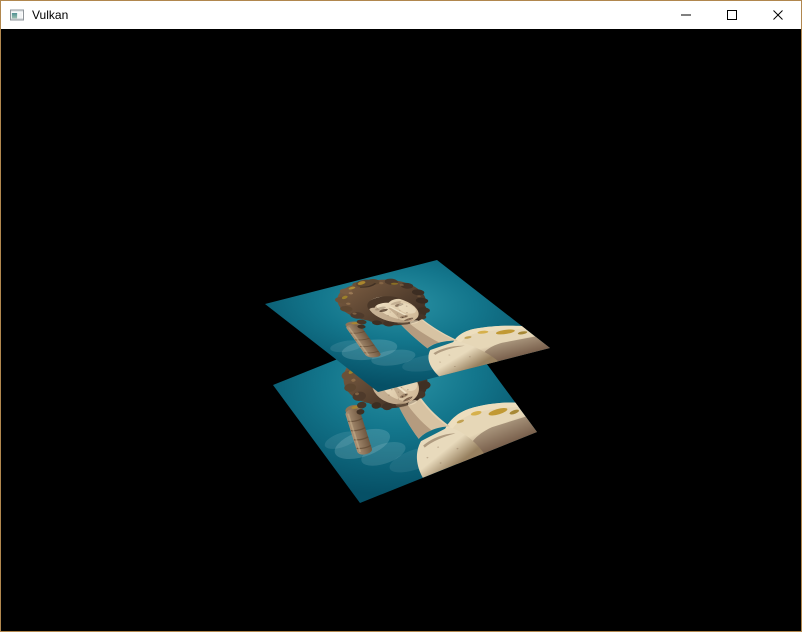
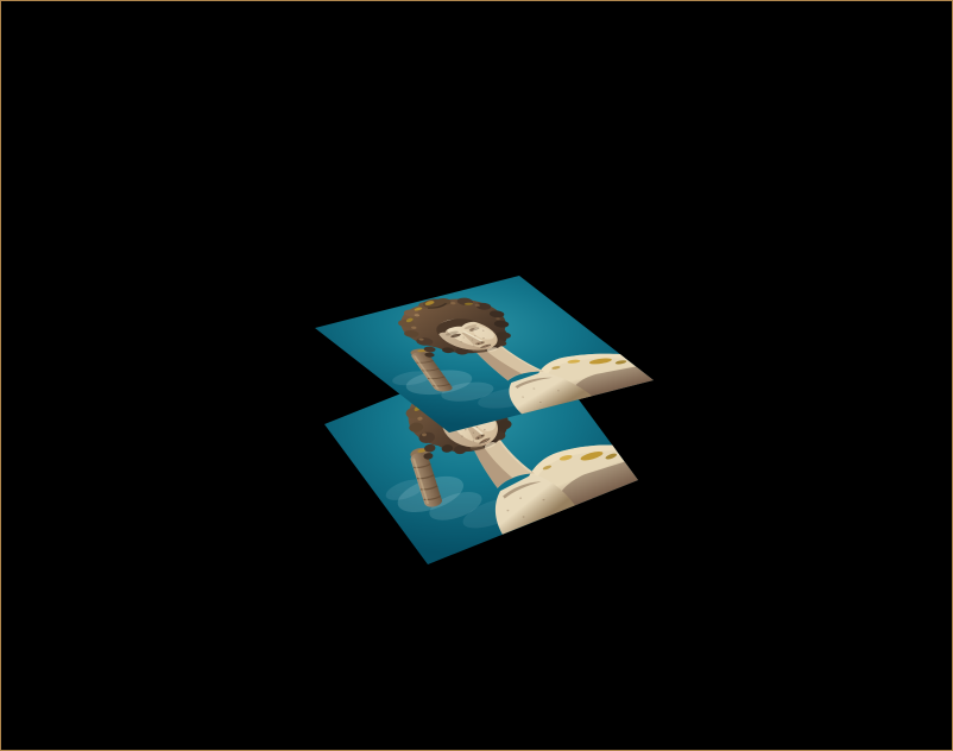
- Vulkan
